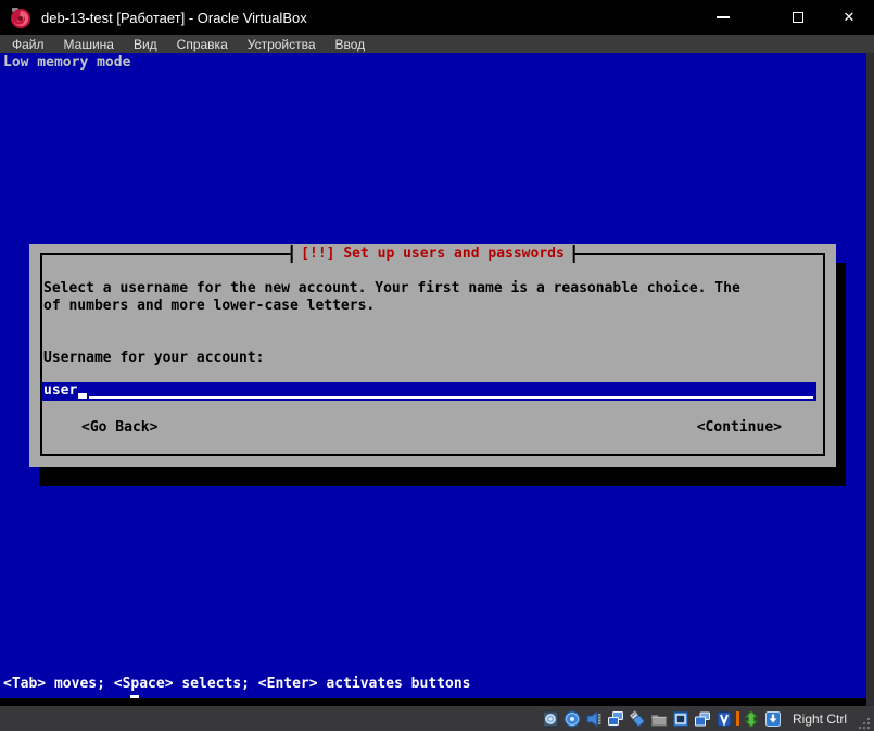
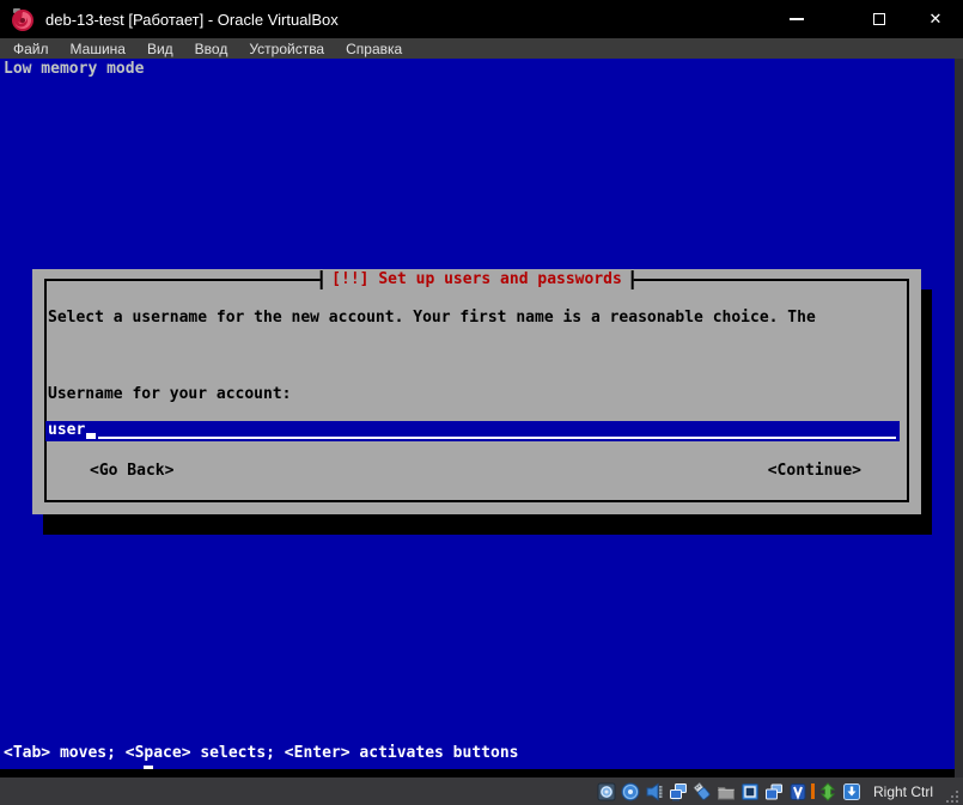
  deb-13-test [Работает] - Oracle VirtualBox
  ✕
  Файл
  Машина
  Вид
- Справка
+ Ввод
  Устройства
- Ввод
+ Справка
  Low memory mode
  [!!] Set up users and passwords
  Select a username for the new account. Your first name is a reasonable choice. The
- of numbers and more lower-case letters.
  Username for your account:
  user
  <Go Back>
  <Continue>
  <Tab> moves; <Space> selects; <Enter> activates buttons
  Right Ctrl
